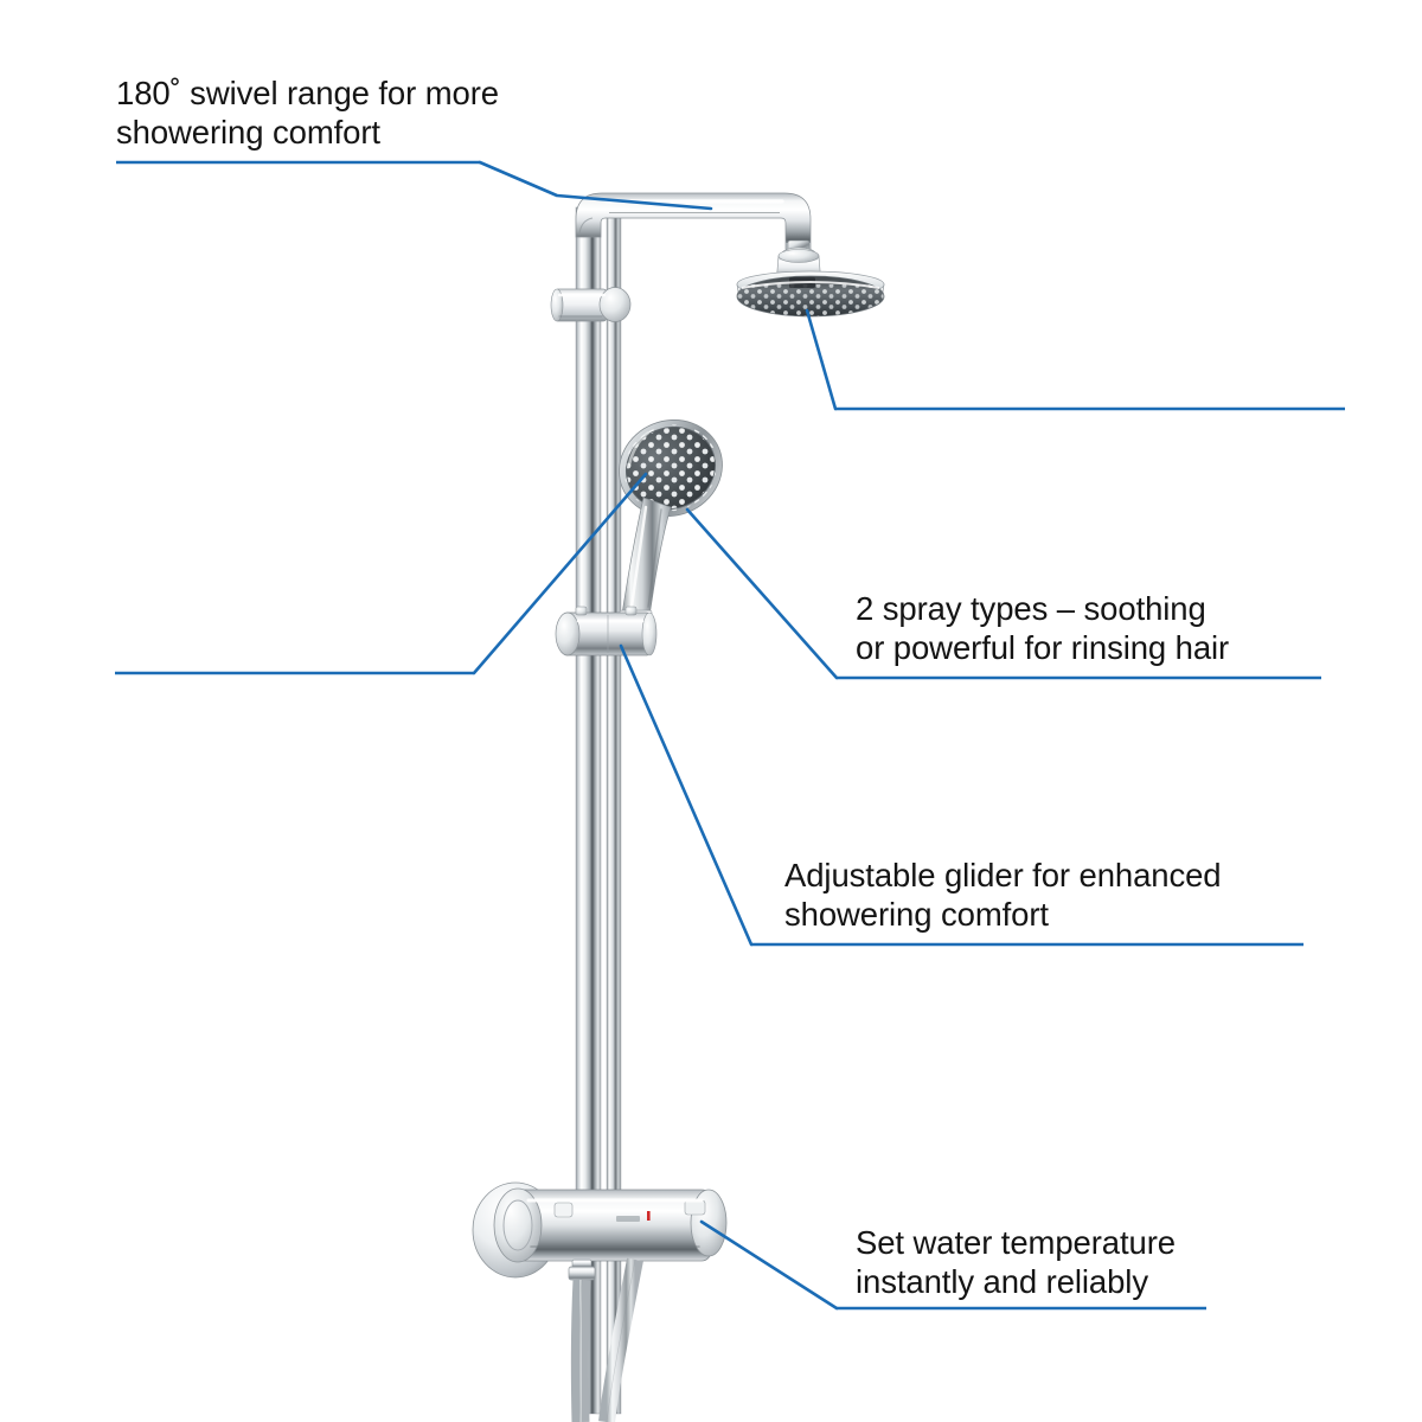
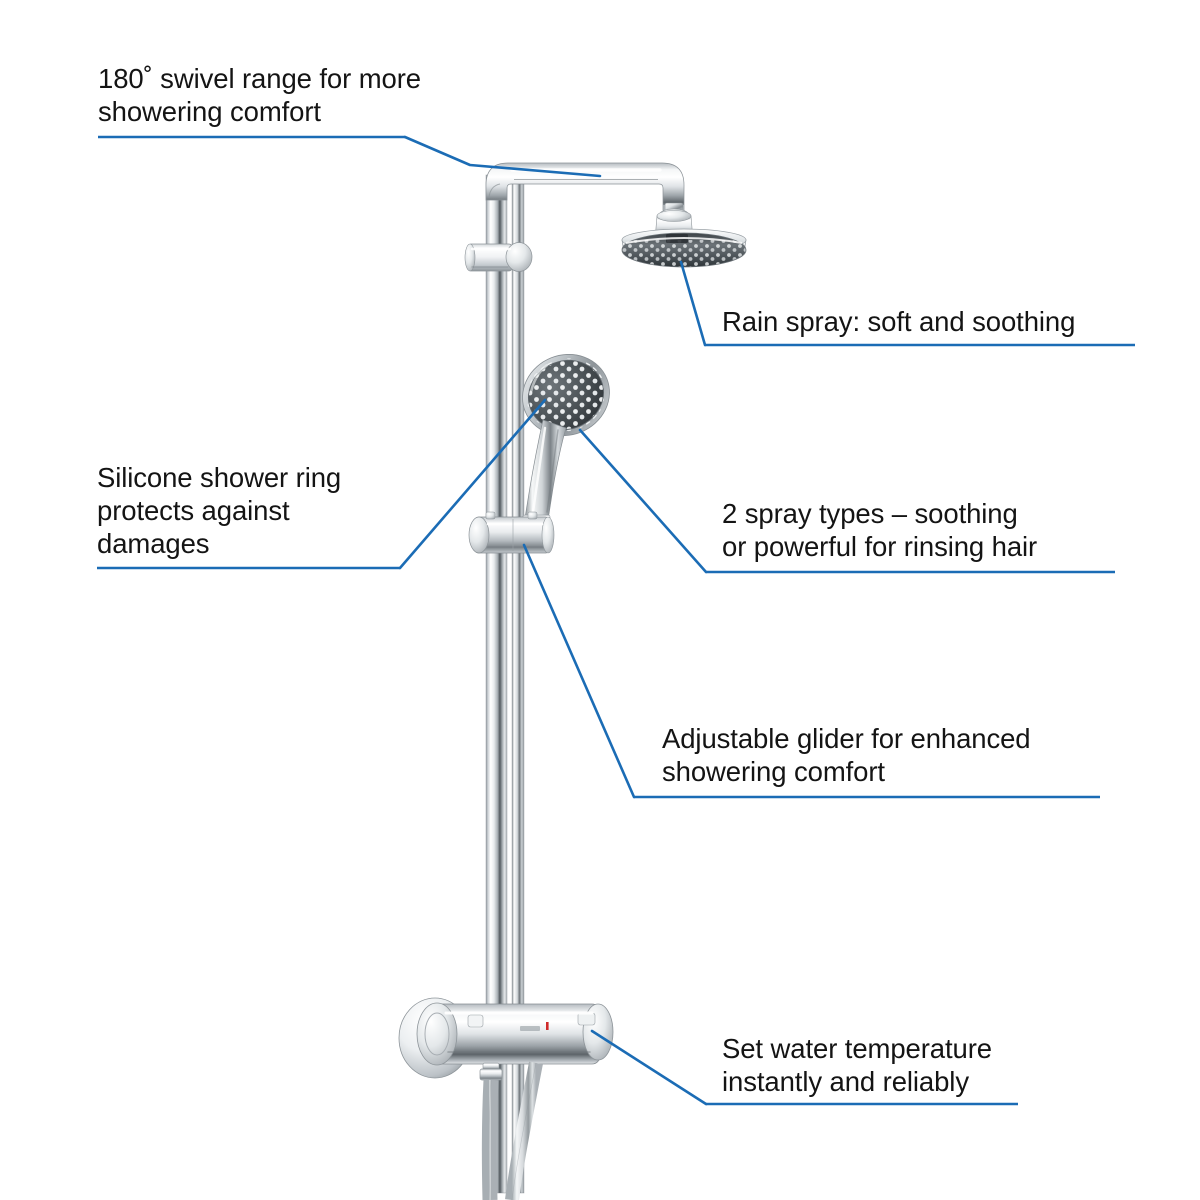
  180˚ swivel range for more
  showering comfort
+ Rain spray: soft and soothing
+ Silicone shower ring
+ protects against
+ damages
  2 spray types – soothing
  or powerful for rinsing hair
  Adjustable glider for enhanced
  showering comfort
  Set water temperature
  instantly and reliably
